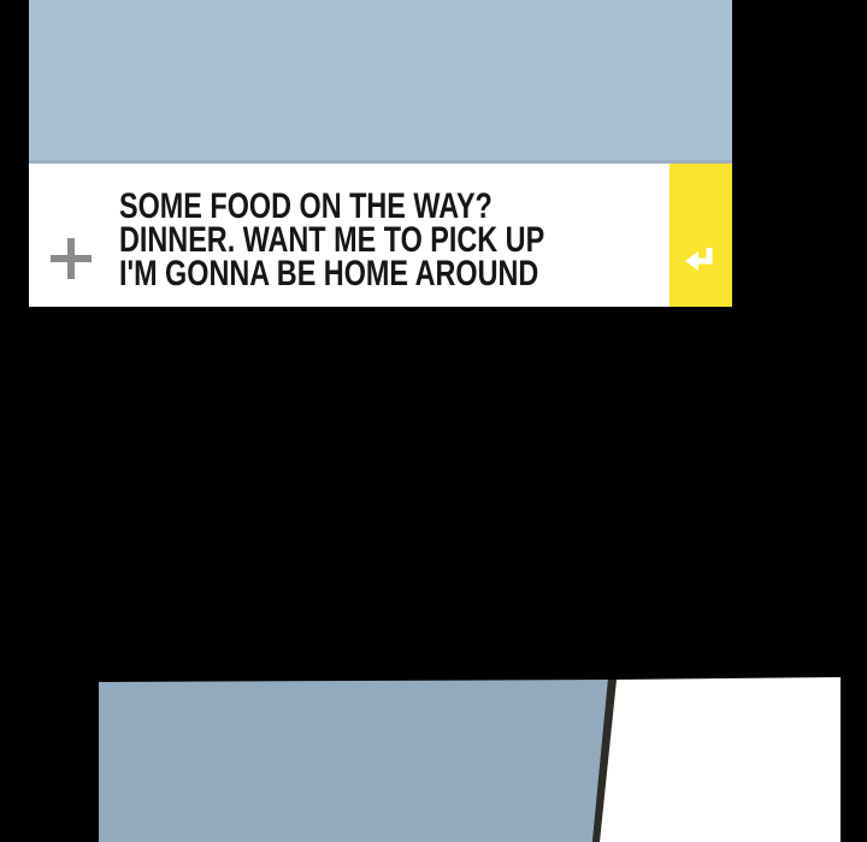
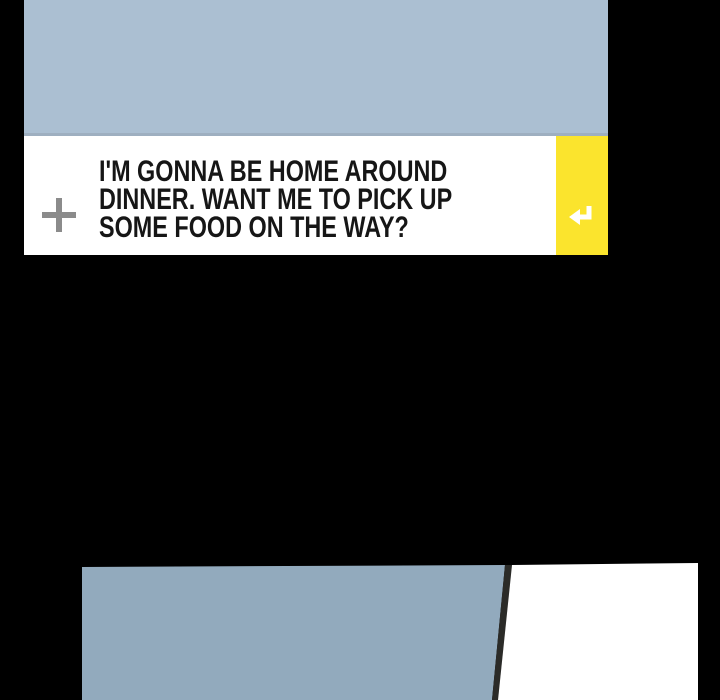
- SOME FOOD ON THE WAY?
+ I'M GONNA BE HOME AROUND
  DINNER. WANT ME TO PICK UP
- I'M GONNA BE HOME AROUND
+ SOME FOOD ON THE WAY?
